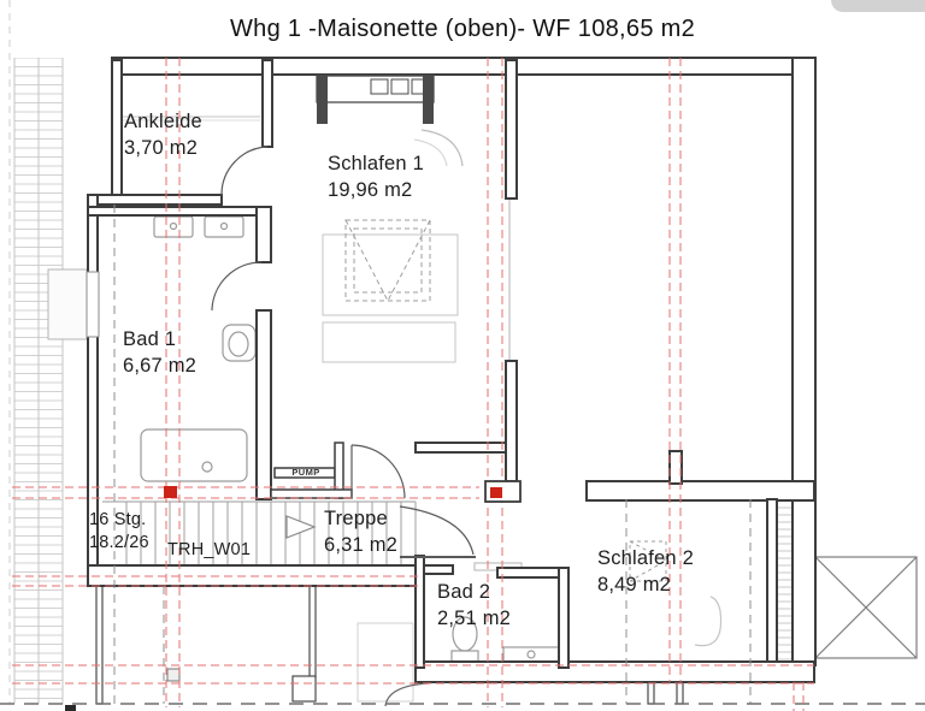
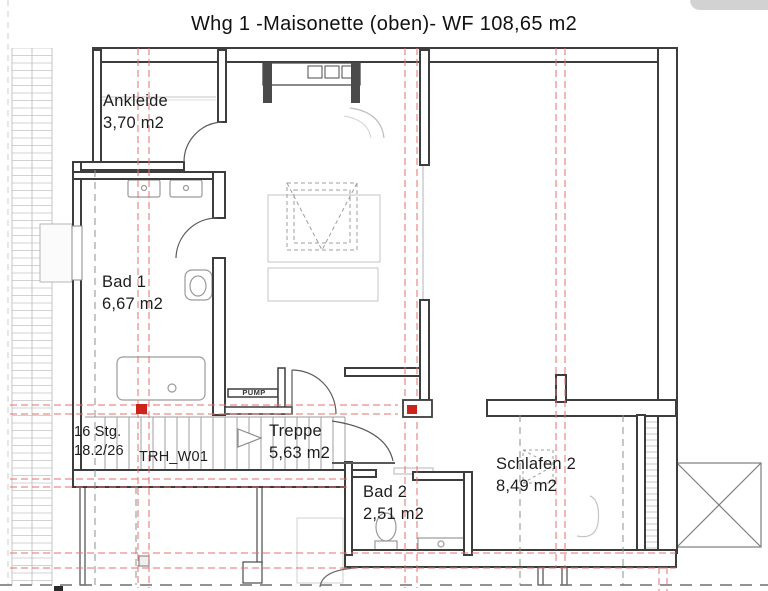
  Whg 1 -Maisonette (oben)- WF 108,65 m2
  Ankleide
  3,70 m2
- Schlafen 1
- 19,96 m2
  Bad 1
  6,67 m2
  Treppe
- 6,31 m2
+ 5,63 m2
  16 Stg.
  18.2/26
  TRH_W01
  Bad 2
  2,51 m2
  Schlafen 2
  8,49 m2
  PUMP
